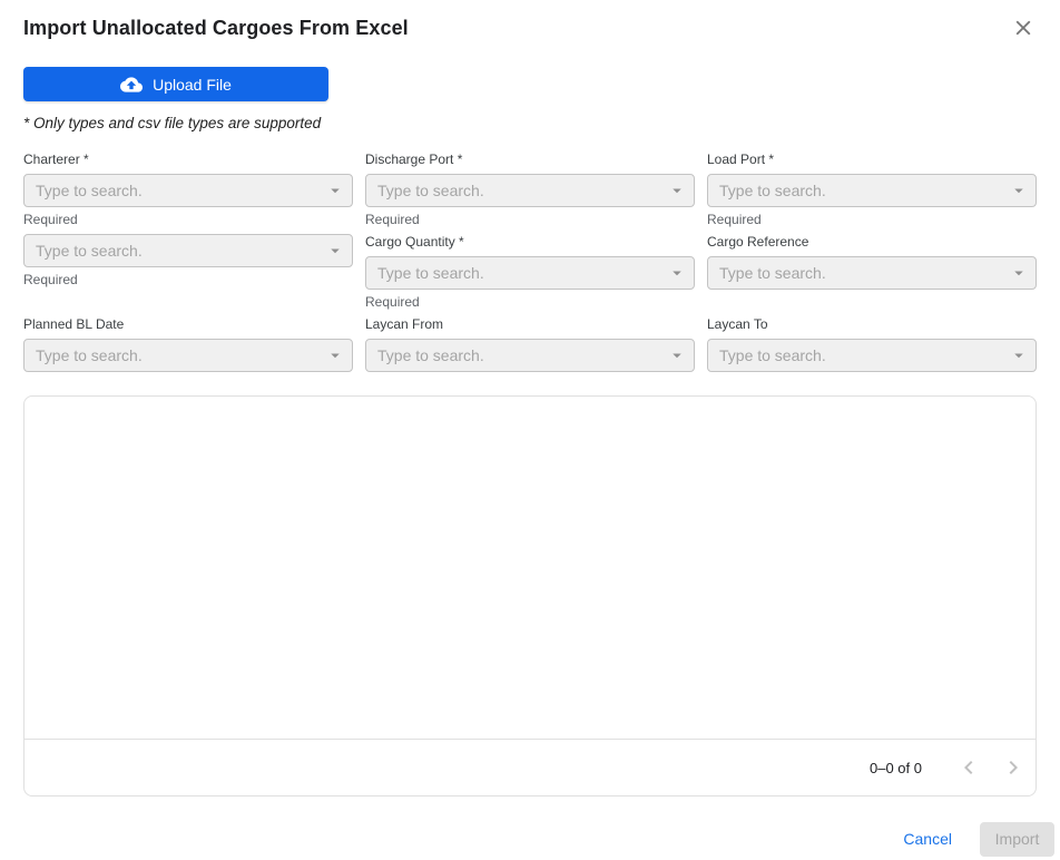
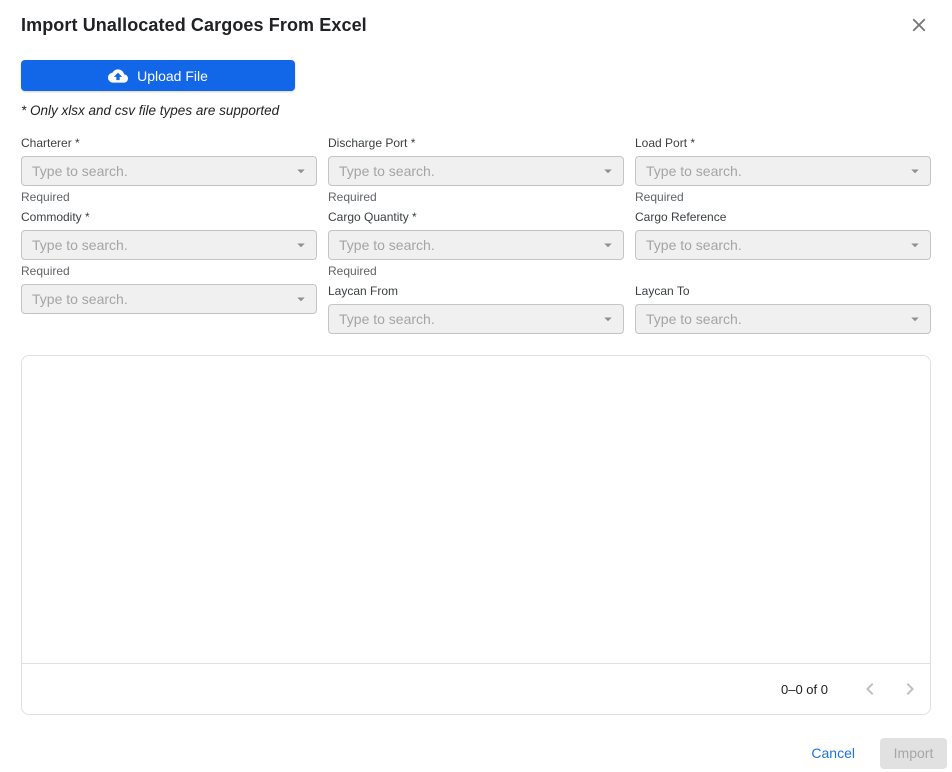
  Import Unallocated Cargoes From Excel
  Upload File
- * Only types and csv file types are supported
+ * Only xlsx and csv file types are supported
  Charterer *
  Type to search.
  Required
  Discharge Port *
  Type to search.
  Required
  Load Port *
  Type to search.
  Required
+ Commodity *
  Type to search.
  Required
  Cargo Quantity *
  Type to search.
  Required
  Cargo Reference
  Type to search.
- Planned BL Date
  Type to search.
  Laycan From
  Type to search.
  Laycan To
  Type to search.
  0–0 of 0
  Cancel
  Import
